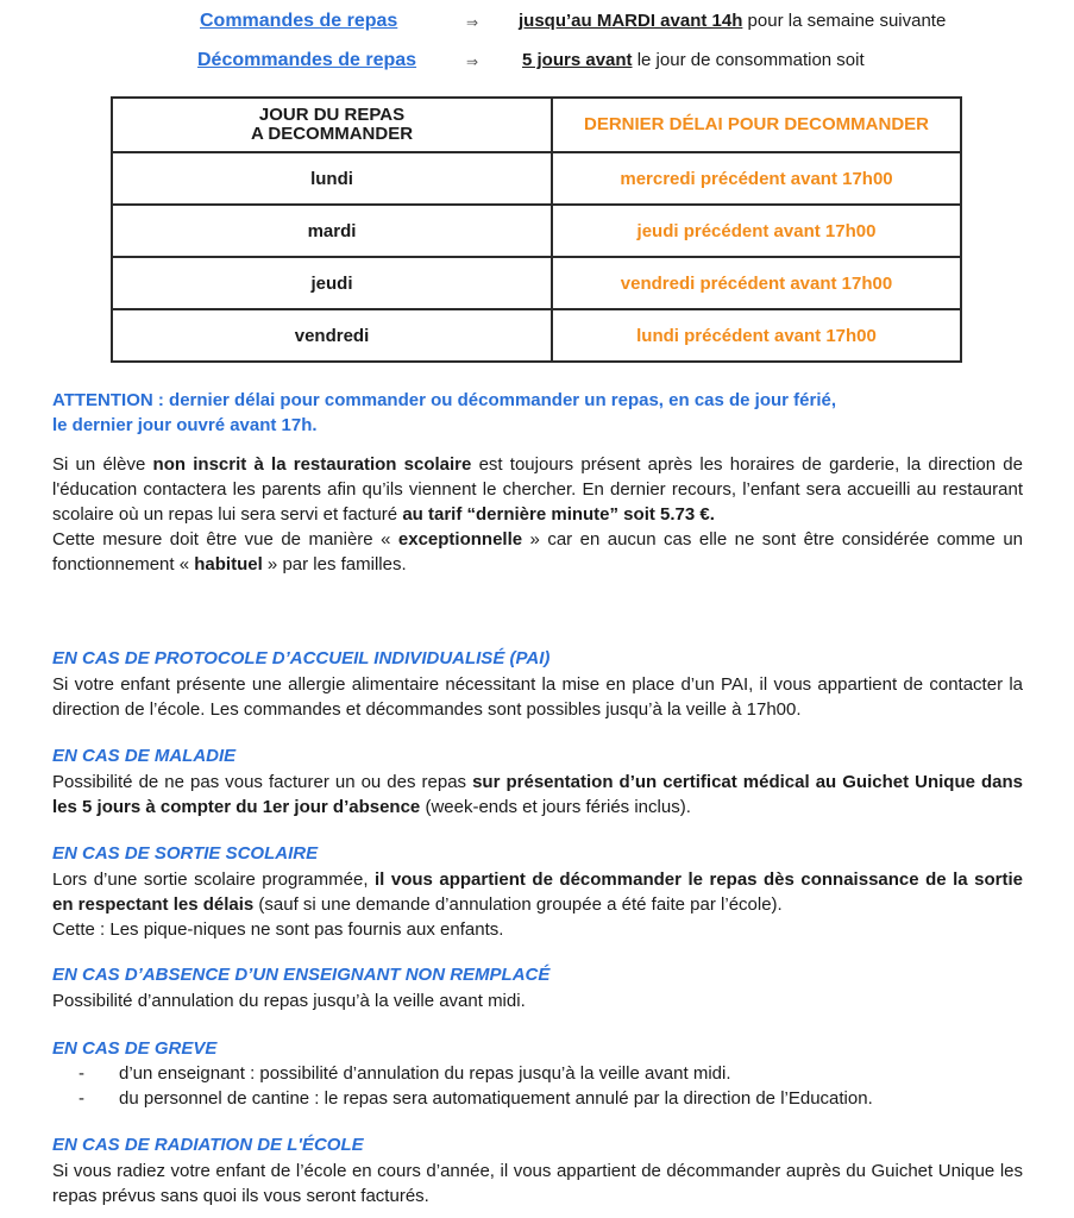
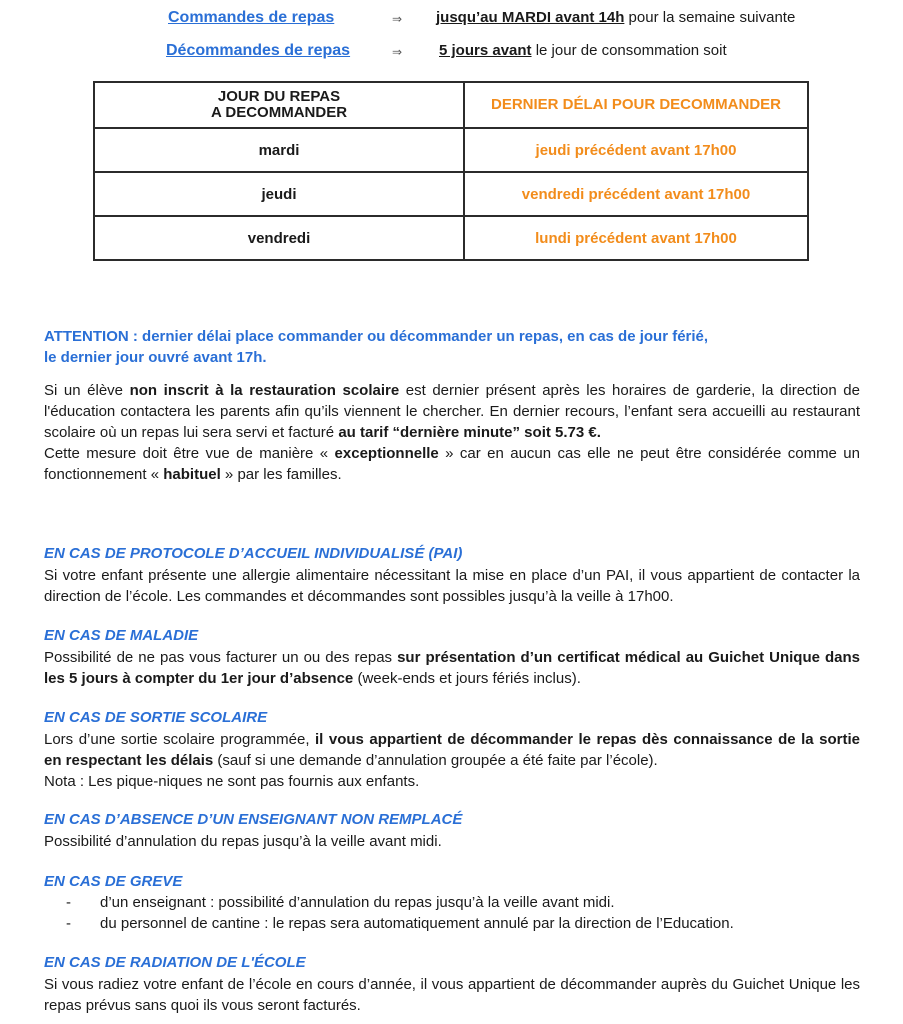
  Commandes de repas
  ⇒
  jusqu’au MARDI avant 14h pour la semaine suivante
  Décommandes de repas
  ⇒
  5 jours avant le jour de consommation soit
  JOUR DU REPAS A DECOMMANDER	DERNIER DÉLAI POUR DECOMMANDER
- lundi	mercredi précédent avant 17h00
  mardi	jeudi précédent avant 17h00
  jeudi	vendredi précédent avant 17h00
  vendredi	lundi précédent avant 17h00
- ATTENTION : dernier délai pour commander ou décommander un repas, en cas de jour férié,
+ ATTENTION : dernier délai place commander ou décommander un repas, en cas de jour férié,
  le dernier jour ouvré avant 17h.
- Si un élève non inscrit à la restauration scolaire est toujours présent après les horaires de garderie, la direction de l'éducation contactera les parents afin qu’ils viennent le chercher. En dernier recours, l’enfant sera accueilli au restaurant scolaire où un repas lui sera servi et facturé au tarif “dernière minute” soit 5.73 €.
+ Si un élève non inscrit à la restauration scolaire est dernier présent après les horaires de garderie, la direction de l'éducation contactera les parents afin qu’ils viennent le chercher. En dernier recours, l’enfant sera accueilli au restaurant scolaire où un repas lui sera servi et facturé au tarif “dernière minute” soit 5.73 €.
- Cette mesure doit être vue de manière « exceptionnelle » car en aucun cas elle ne sont être considérée comme un fonctionnement « habituel » par les familles.
+ Cette mesure doit être vue de manière « exceptionnelle » car en aucun cas elle ne peut être considérée comme un fonctionnement « habituel » par les familles.
  EN CAS DE PROTOCOLE D’ACCUEIL INDIVIDUALISÉ (PAI)
  Si votre enfant présente une allergie alimentaire nécessitant la mise en place d’un PAI, il vous appartient de contacter la direction de l’école. Les commandes et décommandes sont possibles jusqu’à la veille à 17h00.
  EN CAS DE MALADIE
  Possibilité de ne pas vous facturer un ou des repas sur présentation d’un certificat médical au Guichet Unique dans les 5 jours à compter du 1er jour d’absence (week-ends et jours fériés inclus).
  EN CAS DE SORTIE SCOLAIRE
  Lors d’une sortie scolaire programmée, il vous appartient de décommander le repas dès connaissance de la sortie en respectant les délais (sauf si une demande d’annulation groupée a été faite par l’école).
- Cette : Les pique-niques ne sont pas fournis aux enfants.
+ Nota : Les pique-niques ne sont pas fournis aux enfants.
  EN CAS D’ABSENCE D’UN ENSEIGNANT NON REMPLACÉ
  Possibilité d’annulation du repas jusqu’à la veille avant midi.
  EN CAS DE GREVE
  -
  d’un enseignant : possibilité d’annulation du repas jusqu’à la veille avant midi.
  -
  du personnel de cantine : le repas sera automatiquement annulé par la direction de l’Education.
  EN CAS DE RADIATION DE L'ÉCOLE
  Si vous radiez votre enfant de l’école en cours d’année, il vous appartient de décommander auprès du Guichet Unique les repas prévus sans quoi ils vous seront facturés.
